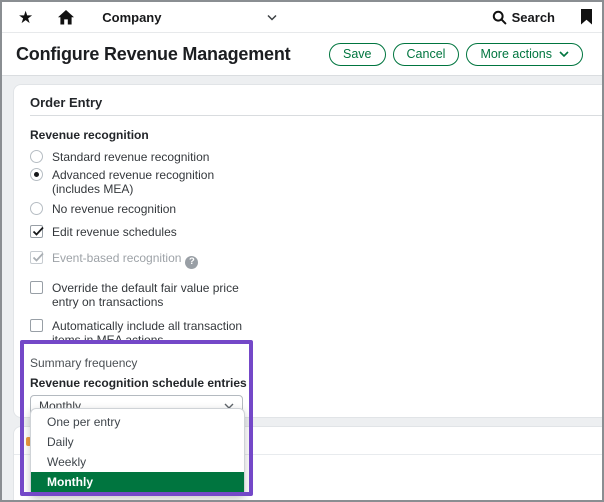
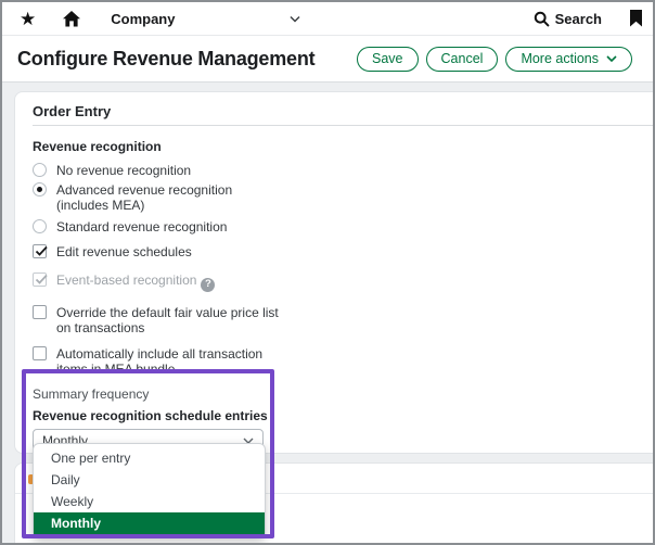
  ★
  Company
  Search
  Configure Revenue Management
  Save
  Cancel
  More actions
  Order Entry
  Revenue recognition
- Standard revenue recognition
+ No revenue recognition
  Advanced revenue recognition
  (includes MEA)
- No revenue recognition
+ Standard revenue recognition
  Edit revenue schedules
  Event-based recognition ?
- Override the default fair value price entry on transactions
+ Override the default fair value price list on transactions
- Automatically include all transaction items in MEA actions
+ Automatically include all transaction items in MEA bundle
  Summary frequency
  Revenue recognition schedule entries
  Monthly
  One per entry
  Daily
  Weekly
  Monthly
